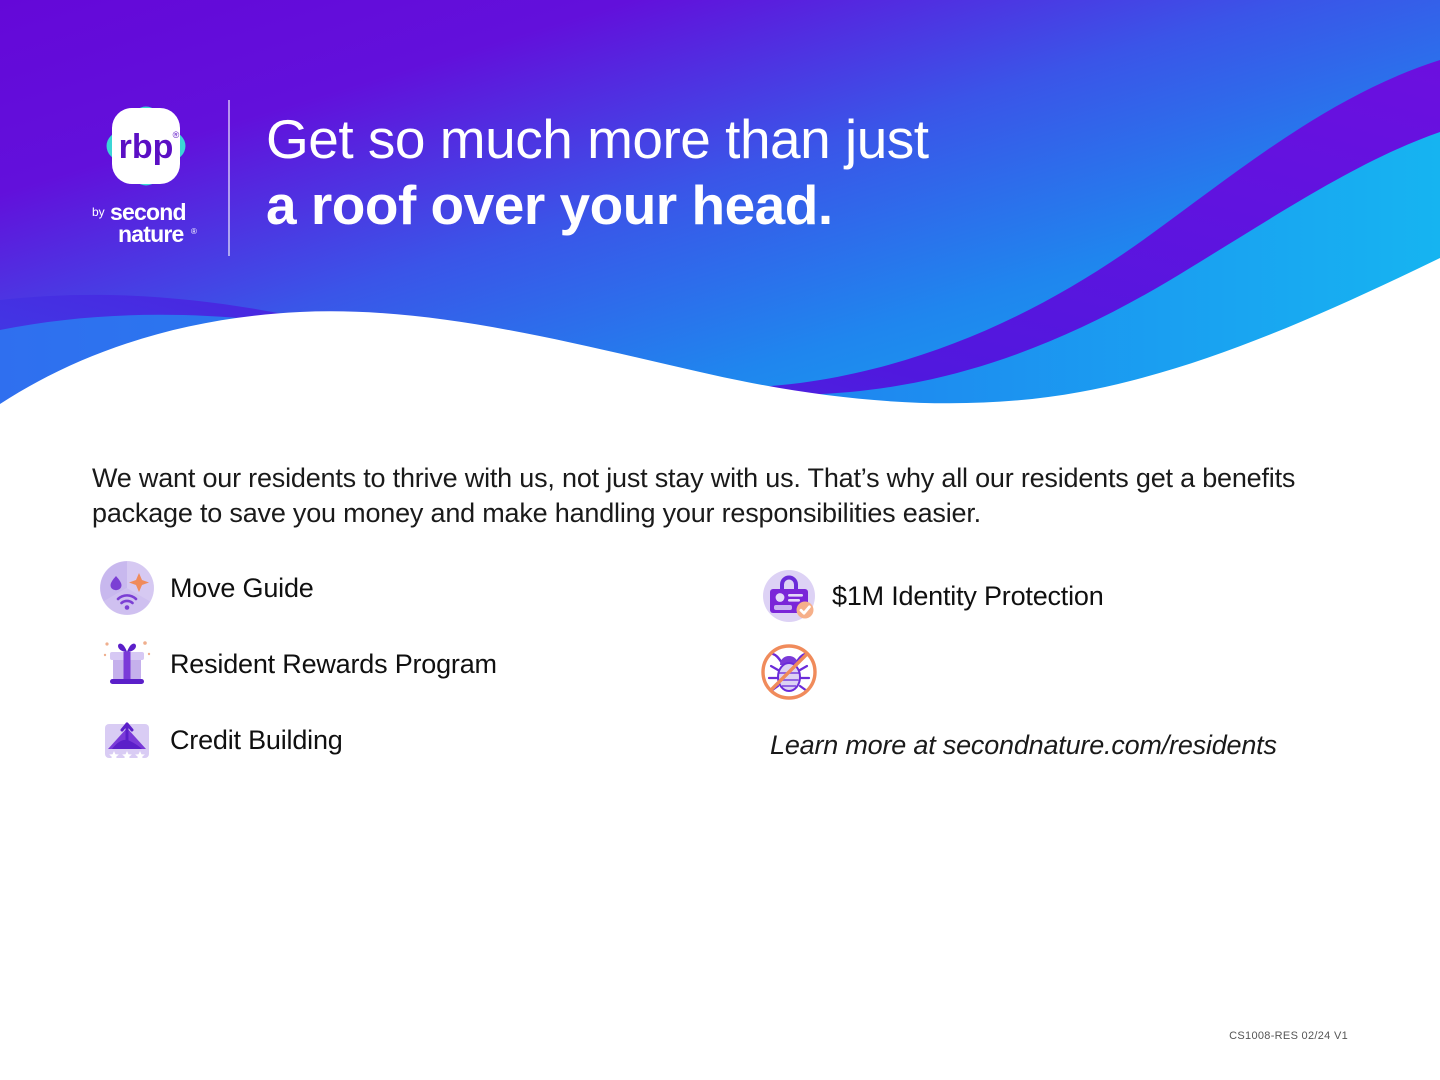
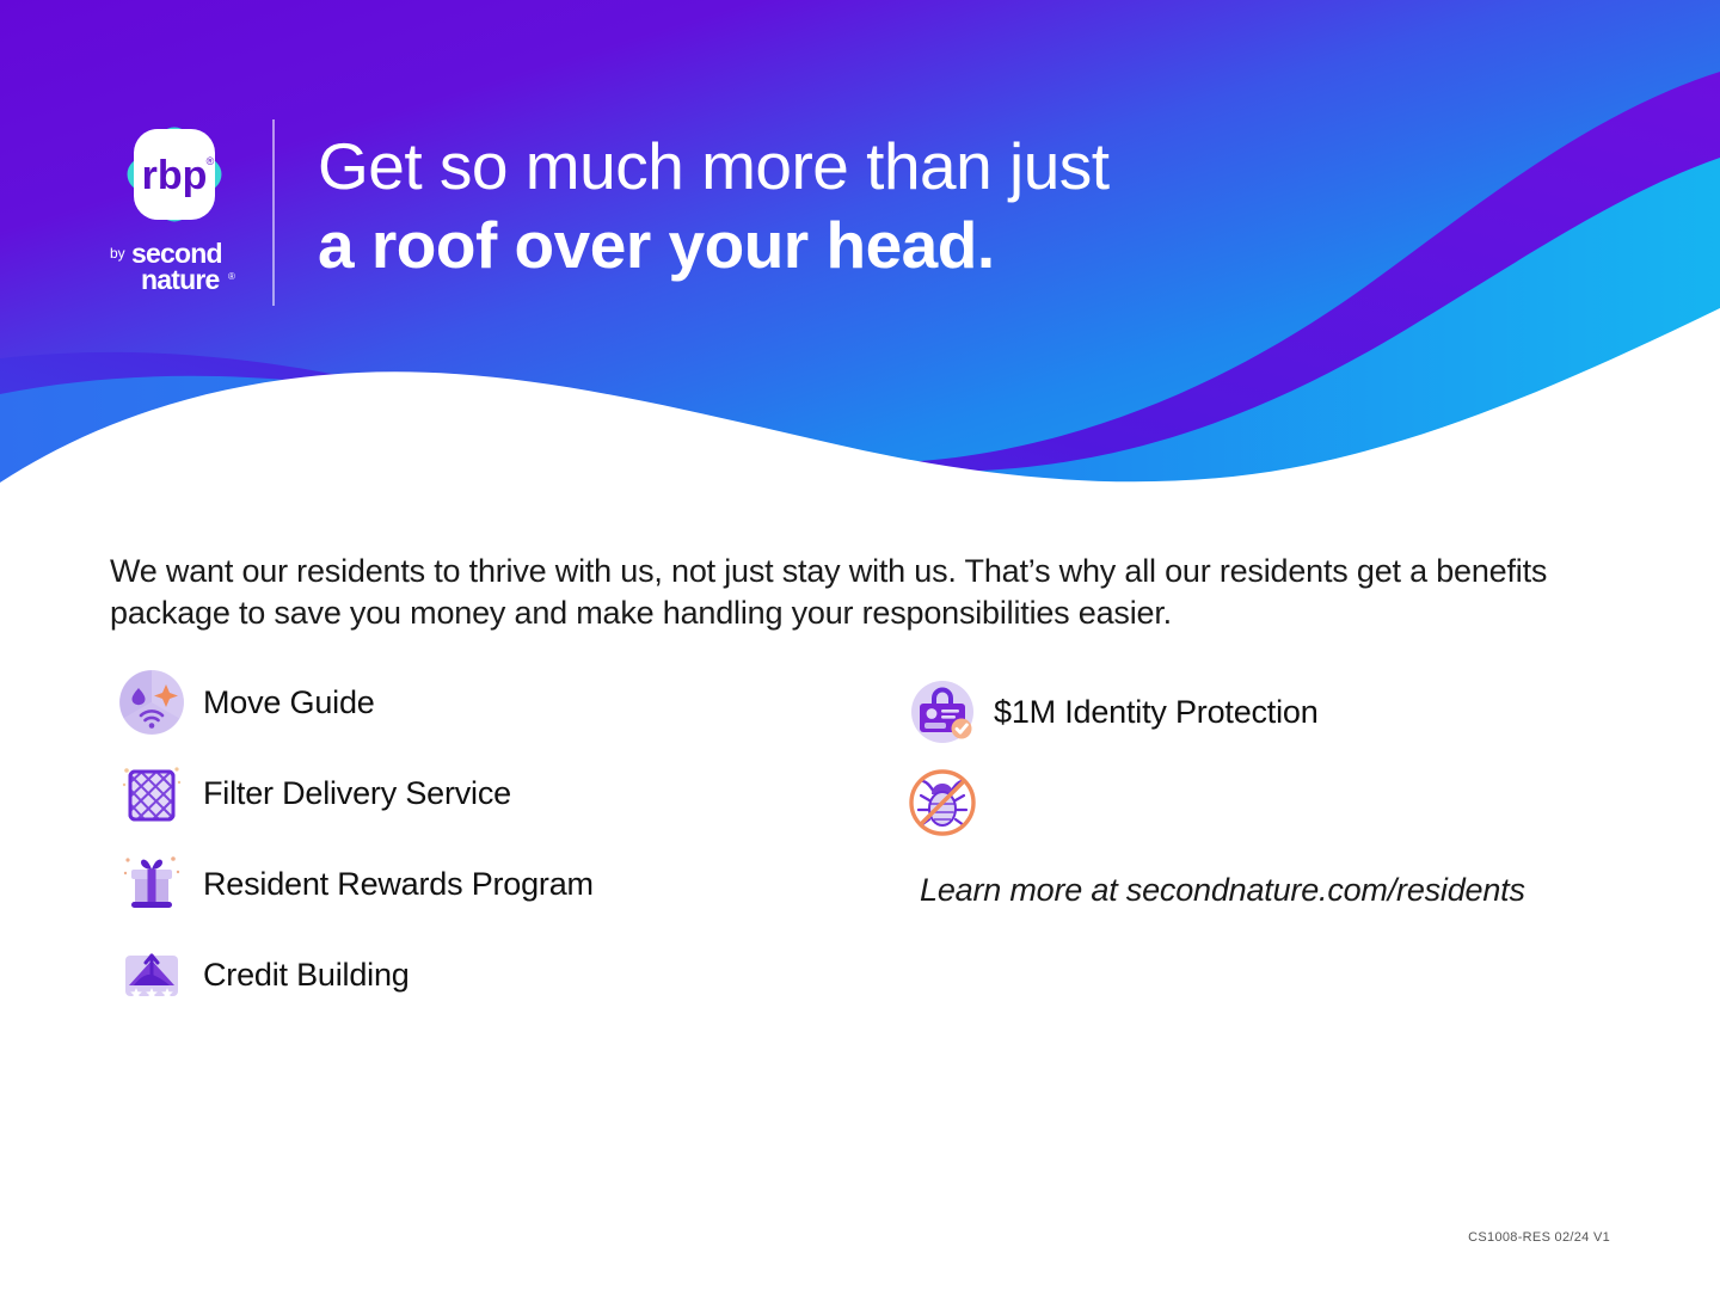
  rbp
  ®
  by
  second
  nature
  ®
  Get so much more than just
  a roof over your head.
  We want our residents to thrive with us, not just stay with us. That’s why all our residents get a benefits package to save you money and make handling your responsibilities easier.
  Move Guide
+ Filter Delivery Service
  Resident Rewards Program
  Credit Building
  $1M Identity Protection
  Learn more at secondnature.com/residents
  CS1008-RES 02/24 V1
